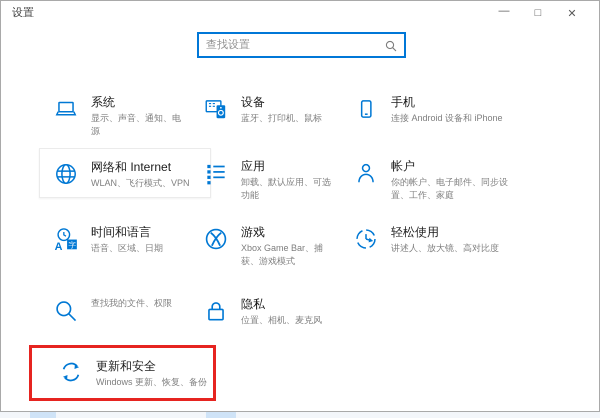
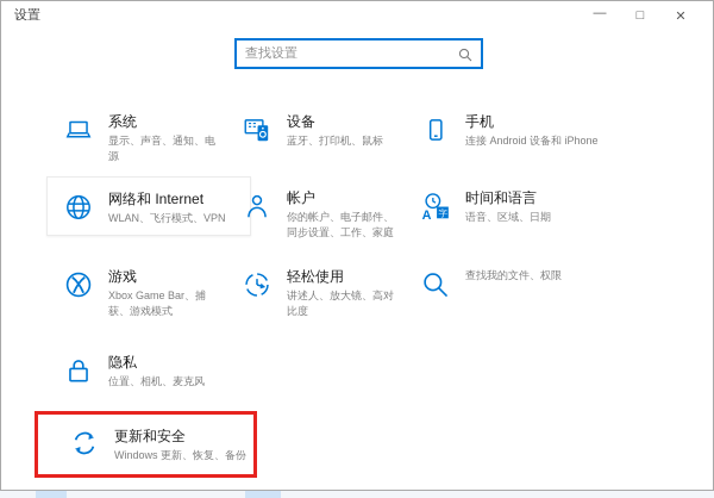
  设置
  —
  □
  ✕
  查找设置
  系统
  显示、声音、通知、电源
  设备
  蓝牙、打印机、鼠标
  手机
  连接 Android 设备和 iPhone
  网络和 Internet
  WLAN、飞行模式、VPN
- 应用
- 卸载、默认应用、可选功能
  帐户
  你的帐户、电子邮件、同步设置、工作、家庭
  A
  字
  时间和语言
  语音、区域、日期
  游戏
  Xbox Game Bar、捕获、游戏模式
  轻松使用
  讲述人、放大镜、高对比度
  查找我的文件、权限
  隐私
  位置、相机、麦克风
  更新和安全
  Windows 更新、恢复、备份
